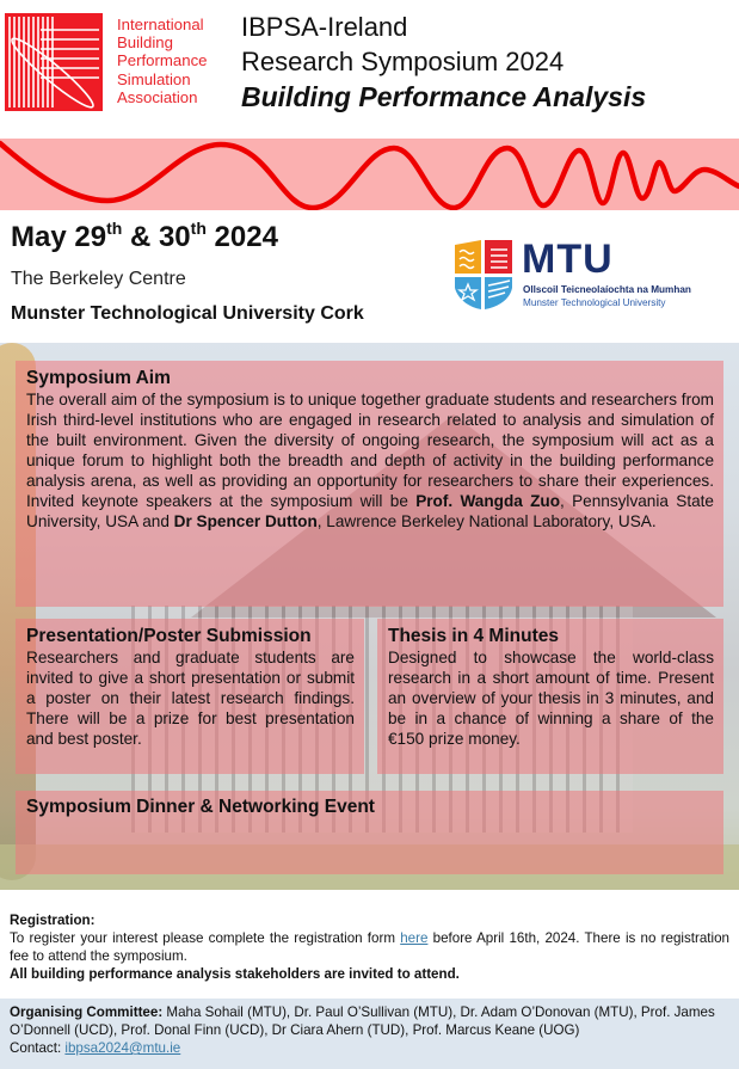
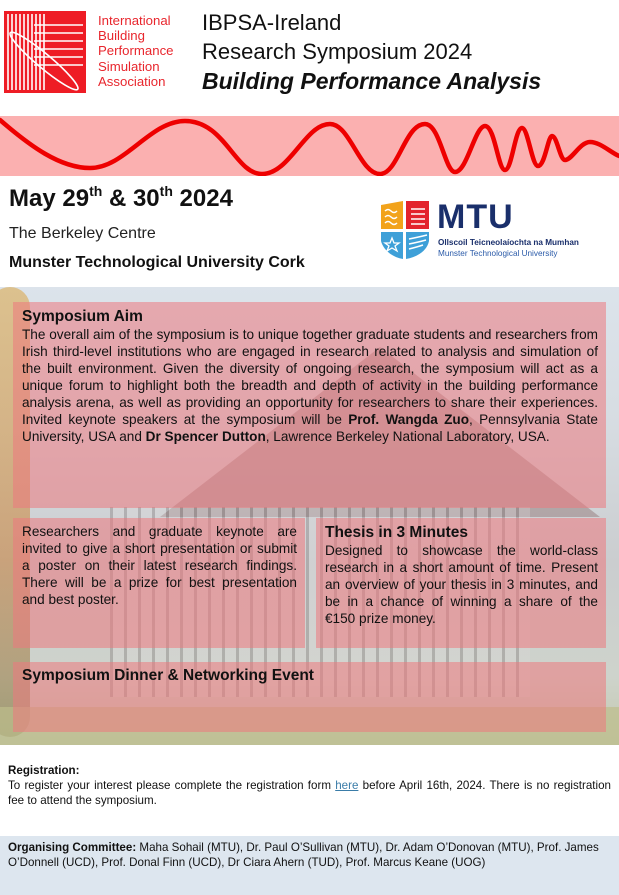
  International
  Building
  Performance
  Simulation
  Association
  IBPSA-Ireland
  Research Symposium 2024
  Building Performance Analysis
  May 29th & 30th 2024
  The Berkeley Centre
  Munster Technological University Cork
  MTU
  Ollscoil Teicneolaíochta na Mumhan
  Munster Technological University
  Symposium Aim
  The overall aim of the symposium is to unique together graduate students and researchers from Irish third-level institutions who are engaged in research related to analysis and simulation of the built environment. Given the diversity of ongoing research, the symposium will act as a unique forum to highlight both the breadth and depth of activity in the building performance analysis arena, as well as providing an opportunity for researchers to share their experiences. Invited keynote speakers at the symposium will be Prof. Wangda Zuo, Pennsylvania State University, USA and Dr Spencer Dutton, Lawrence Berkeley National Laboratory, USA.
- Presentation/Poster Submission
- Researchers and graduate students are invited to give a short presentation or submit a poster on their latest research findings. There will be a prize for best presentation and best poster.
+ Researchers and graduate keynote are invited to give a short presentation or submit a poster on their latest research findings. There will be a prize for best presentation and best poster.
- Thesis in 4 Minutes
+ Thesis in 3 Minutes
  Designed to showcase the world-class research in a short amount of time. Present an overview of your thesis in 3 minutes, and be in a chance of winning a share of the €150 prize money.
  Symposium Dinner & Networking Event
  Registration:
  To register your interest please complete the registration form here before April 16th, 2024. There is no registration fee to attend the symposium.
- All building performance analysis stakeholders are invited to attend.
  Organising Committee: Maha Sohail (MTU), Dr. Paul O’Sullivan (MTU), Dr. Adam O’Donovan (MTU), Prof. James O’Donnell (UCD), Prof. Donal Finn (UCD), Dr Ciara Ahern (TUD), Prof. Marcus Keane (UOG)
- Contact: ibpsa2024@mtu.ie
